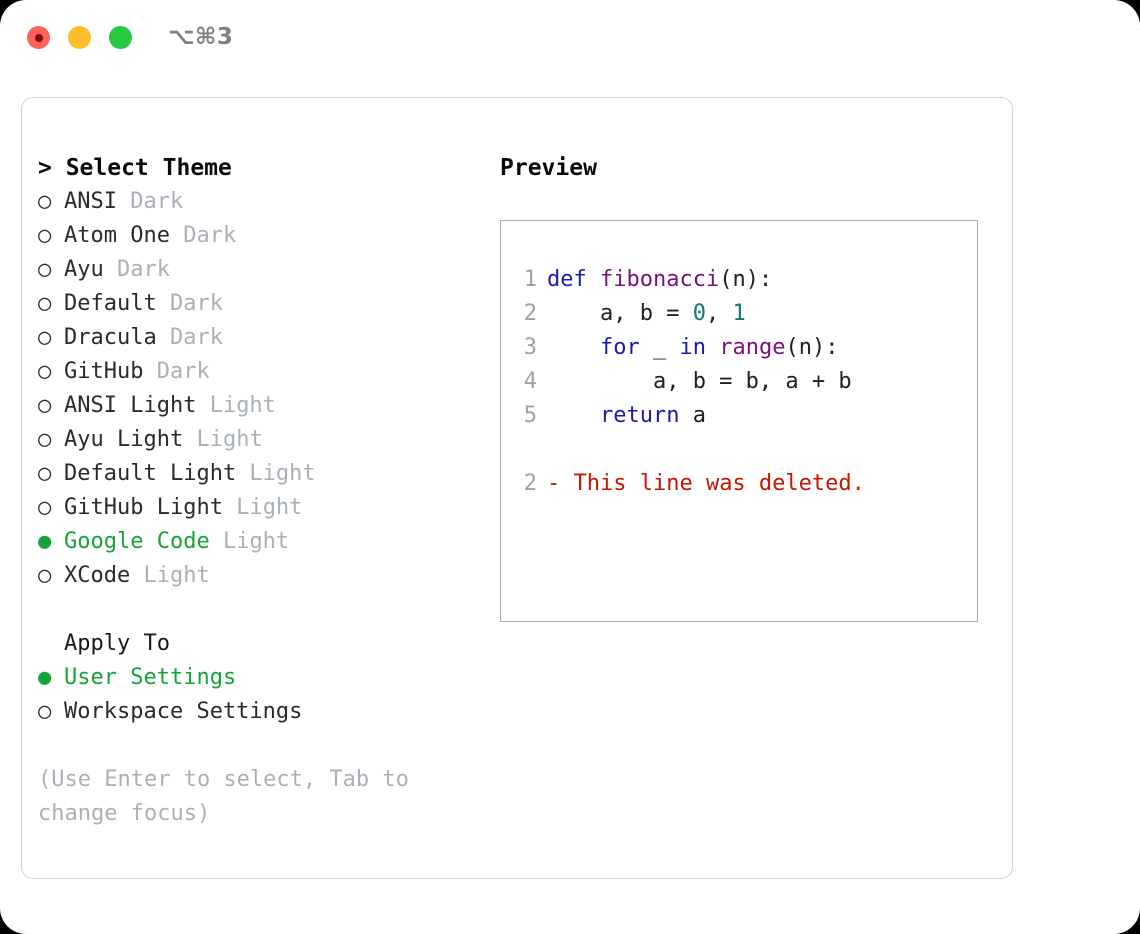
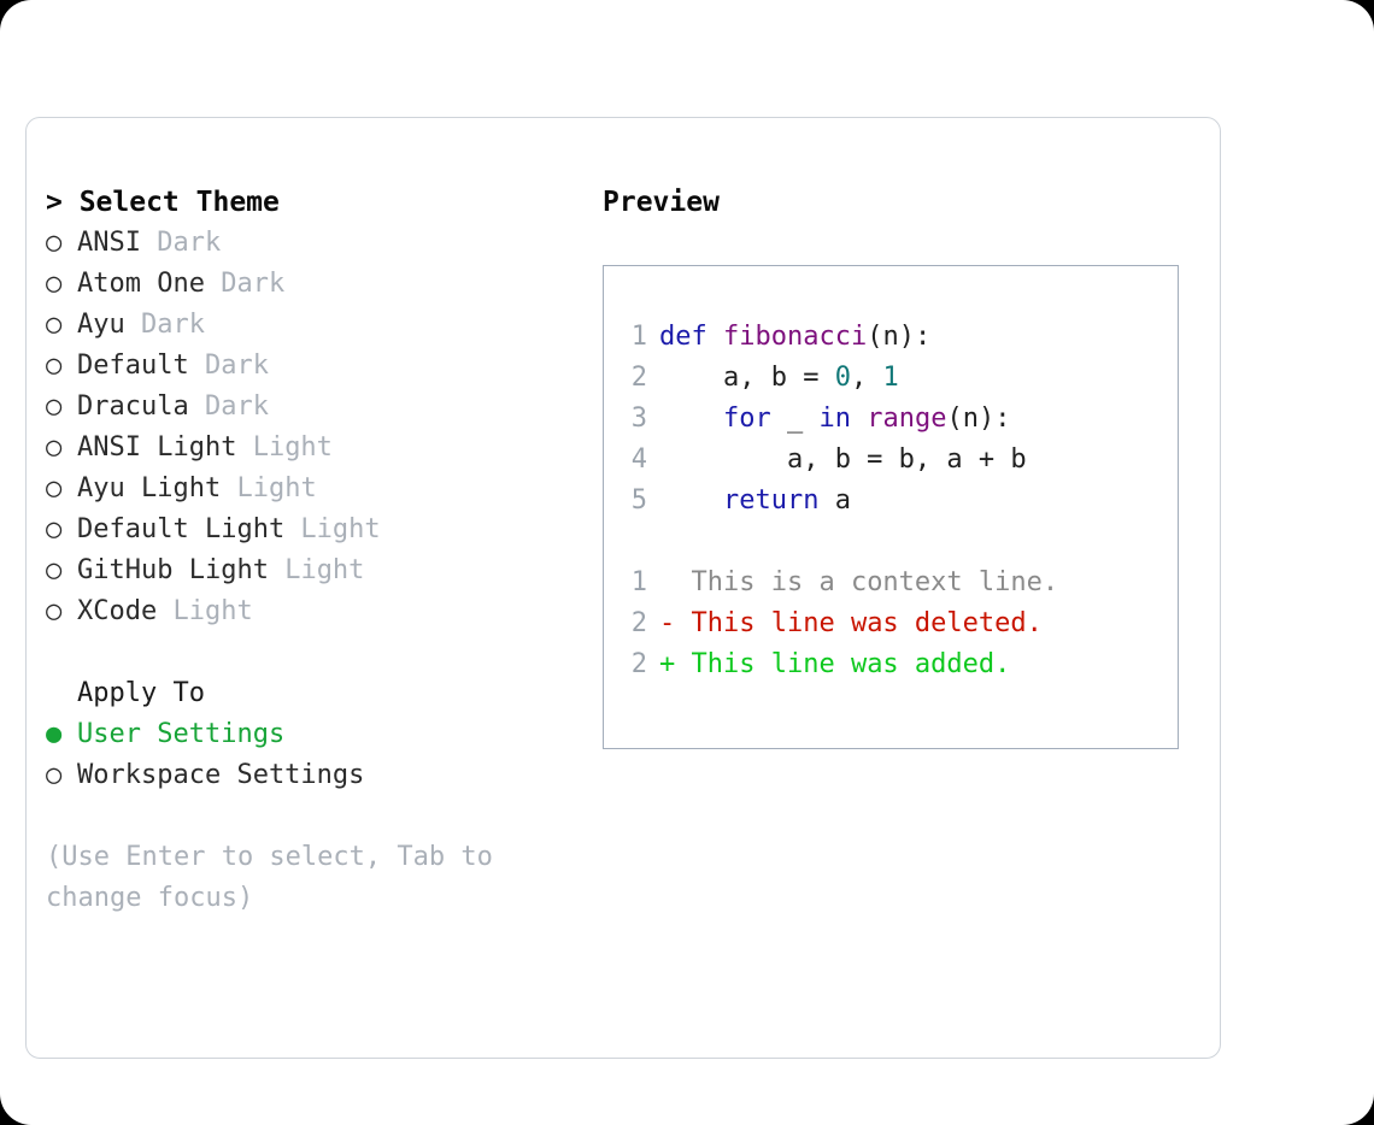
- ⌥⌘3
  > Select Theme
  ○ ANSI Dark
  ○ Atom One Dark
  ○ Ayu Dark
  ○ Default Dark
  ○ Dracula Dark
- ○ GitHub Dark
  ○ ANSI Light Light
  ○ Ayu Light Light
  ○ Default Light Light
  ○ GitHub Light Light
- ● Google Code Light
  ○ XCode Light
  Apply To
  ● User Settings
  ○ Workspace Settings
  (Use Enter to select, Tab to change focus)
  Preview
  1 def fibonacci(n):
  2 a, b = 0, 1
  3 for _ in range(n):
  4 a, b = b, a + b
  5 return a
+ 1 This is a context line.
  2 - This line was deleted.
+ 2 + This line was added.
